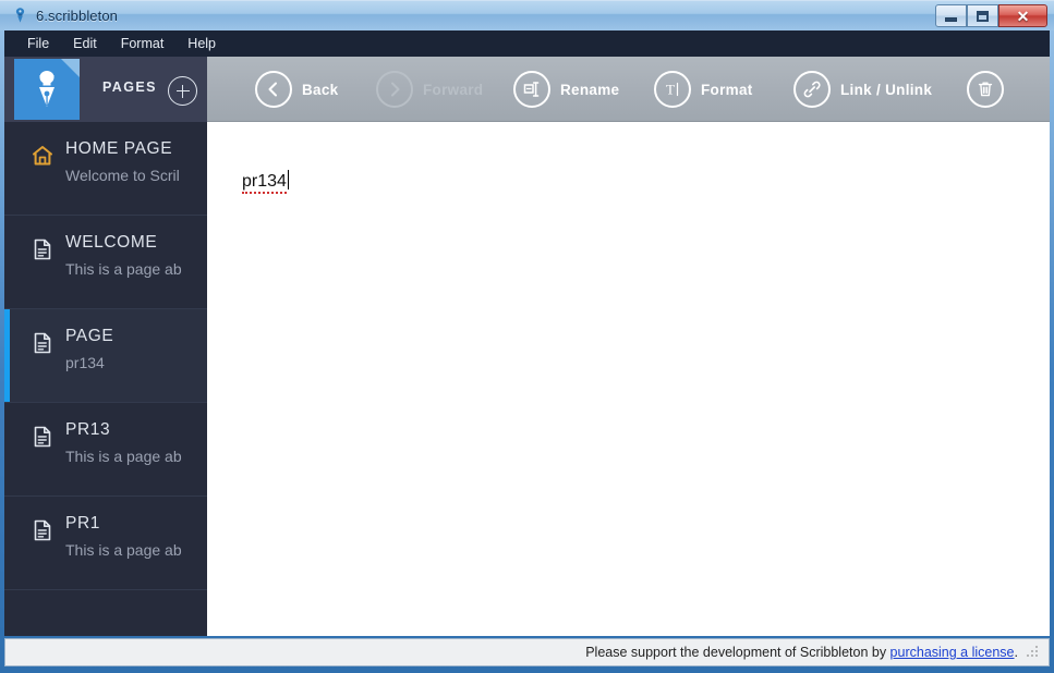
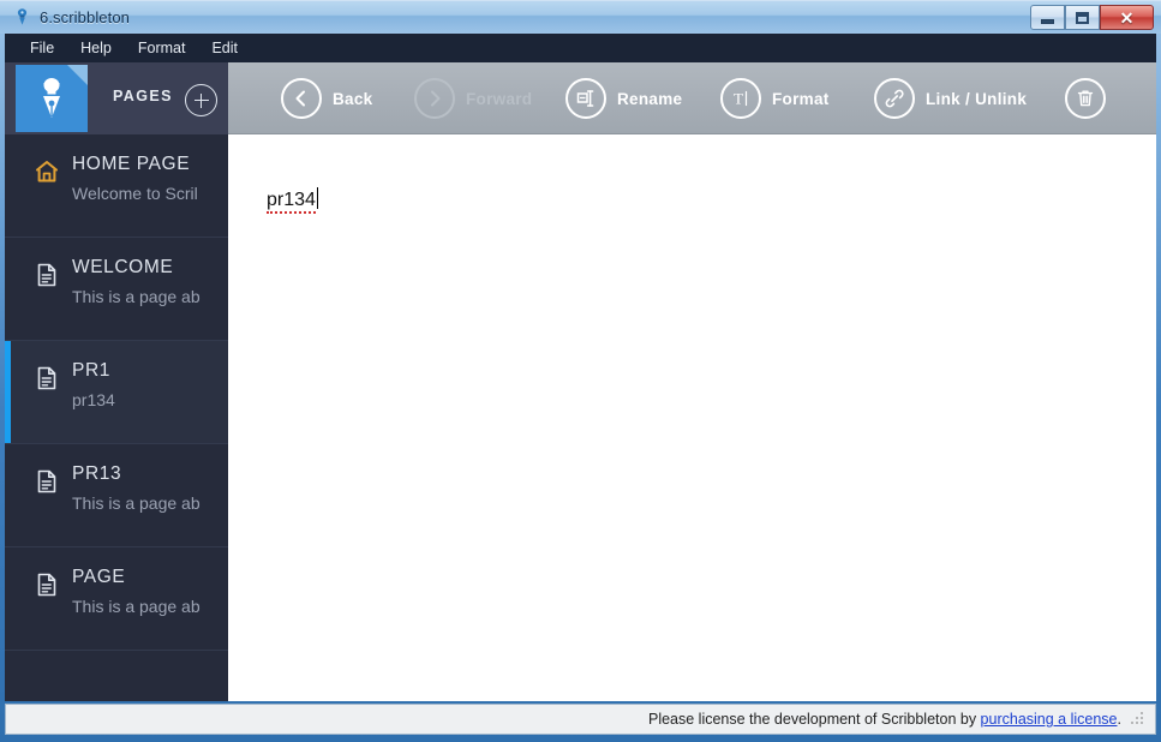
  6.scribbleton
  ✕
  File
- Edit
+ Help
  Format
- Help
+ Edit
  PAGES
  HOME PAGE
  Welcome to Scril
  WELCOME
  This is a page ab
- PAGE
+ PR1
  pr134
  PR13
  This is a page ab
- PR1
+ PAGE
  This is a page ab
  Back
  Rename
  T
  Format
  Link / Unlink
  pr134
- Please support the development of Scribbleton by purchasing a license.
+ Please license the development of Scribbleton by purchasing a license.
